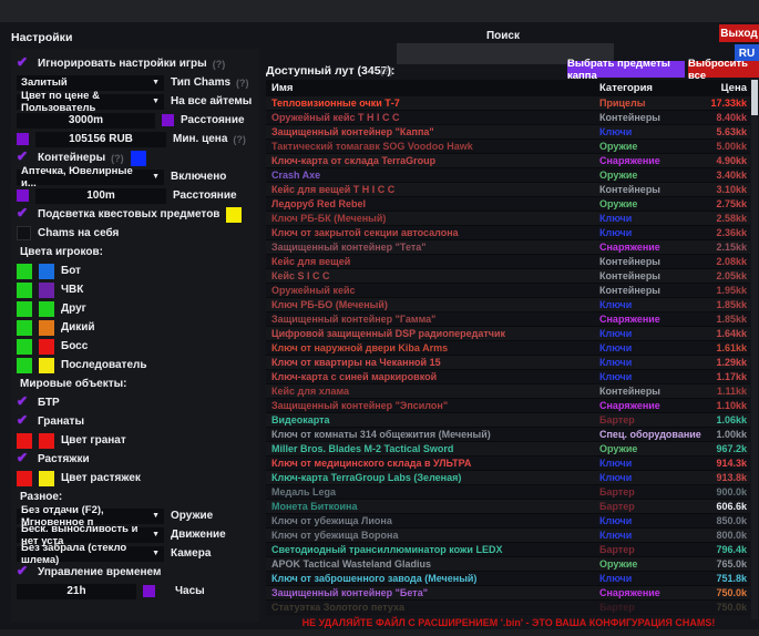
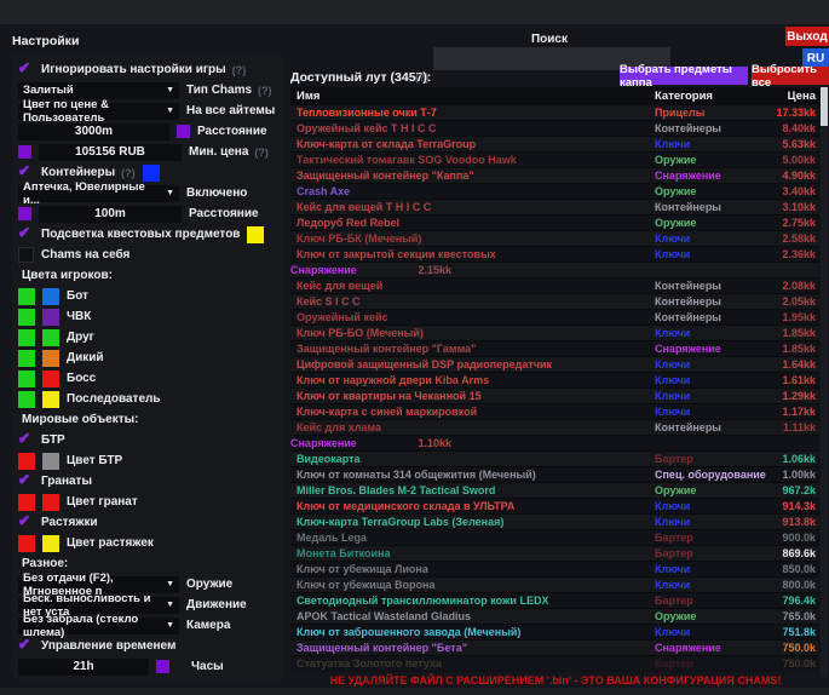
  Настройки
  Игнорировать настройки игры
  (?)
  Залитый
  Тип Chams
  (?)
  Цвет по цене & Пользователь
  На все айтемы
  3000m
  Расстояние
  105156 RUB
  Мин. цена
  (?)
  Контейнеры
  (?)
  Аптечка, Ювелирные и...
  Включено
  100m
  Расстояние
  Подсветка квестовых предметов
  Chams на себя
  Цвета игроков:
  Бот
  ЧВК
  Друг
  Дикий
  Босс
  Последователь
  Мировые объекты:
  БТР
+ Цвет БТР
  Гранаты
  Цвет гранат
  Растяжки
  Цвет растяжек
  Разное:
  Без отдачи (F2), Мгновенное п
  Оружие
  Беск. выносливость и нет уста
  Движение
  Без забрала (стекло шлема)
  Камера
  Управление временем
  21h
  Часы
  Поиск
  Выход
  RU
  Доступный лут (3457):
  (?)
  Выбрать предметы каппа
  Выбросить все
  Имя
  Категория
  Цена
  Тепловизионные очки Т-7
  Прицелы
  17.33kk
  Оружейный кейс T H I C C
  Контейнеры
  8.40kk
- Защищенный контейнер "Каппа"
+ Ключ-карта от склада TerraGroup
  Ключи
  5.63kk
  Тактический томагавк SOG Voodoo Hawk
  Оружие
  5.00kk
- Ключ-карта от склада TerraGroup
+ Защищенный контейнер "Каппа"
  Снаряжение
  4.90kk
  Crash Axe
  Оружие
  3.40kk
  Кейс для вещей T H I C C
  Контейнеры
  3.10kk
  Ледоруб Red Rebel
  Оружие
  2.75kk
  Ключ РБ-БК (Меченый)
  Ключи
  2.58kk
- Ключ от закрытой секции автосалона
+ Ключ от закрытой секции квестовых
  Ключи
  2.36kk
- Защищенный контейнер "Тета"
  Снаряжение
  2.15kk
  Кейс для вещей
  Контейнеры
  2.08kk
  Кейс S I C C
  Контейнеры
  2.05kk
  Оружейный кейс
  Контейнеры
  1.95kk
  Ключ РБ-БО (Меченый)
  Ключи
  1.85kk
  Защищенный контейнер "Гамма"
  Снаряжение
  1.85kk
  Цифровой защищенный DSP радиопередатчик
  Ключи
  1.64kk
  Ключ от наружной двери Kiba Arms
  Ключи
  1.61kk
  Ключ от квартиры на Чеканной 15
  Ключи
  1.29kk
  Ключ-карта с синей маркировкой
  Ключи
  1.17kk
  Кейс для хлама
  Контейнеры
  1.11kk
- Защищенный контейнер "Эпсилон"
  Снаряжение
  1.10kk
  Видеокарта
  Бартер
  1.06kk
  Ключ от комнаты 314 общежития (Меченый)
  Спец. оборудование
  1.00kk
  Miller Bros. Blades M-2 Tactical Sword
  Оружие
  967.2k
  Ключ от медицинского склада в УЛЬТРА
  Ключи
  914.3k
  Ключ-карта TerraGroup Labs (Зеленая)
  Ключи
  913.8k
  Медаль Lega
  Бартер
  900.0k
  Монета Биткоина
  Бартер
- 606.6k
+ 869.6k
  Ключ от убежища Лиона
  Ключи
  850.0k
  Ключ от убежища Ворона
  Ключи
  800.0k
  Светодиодный трансиллюминатор кожи LEDX
  Бартер
  796.4k
  APOK Tactical Wasteland Gladius
  Оружие
  765.0k
  Ключ от заброшенного завода (Меченый)
  Ключи
  751.8k
  Защищенный контейнер "Бета"
  Снаряжение
  750.0k
  Статуэтка Золотого петуха
  Бартер
  750.0k
  НЕ УДАЛЯЙТЕ ФАЙЛ С РАСШИРЕНИЕМ '.bin' - ЭТО ВАША КОНФИГУРАЦИЯ CHAMS!
